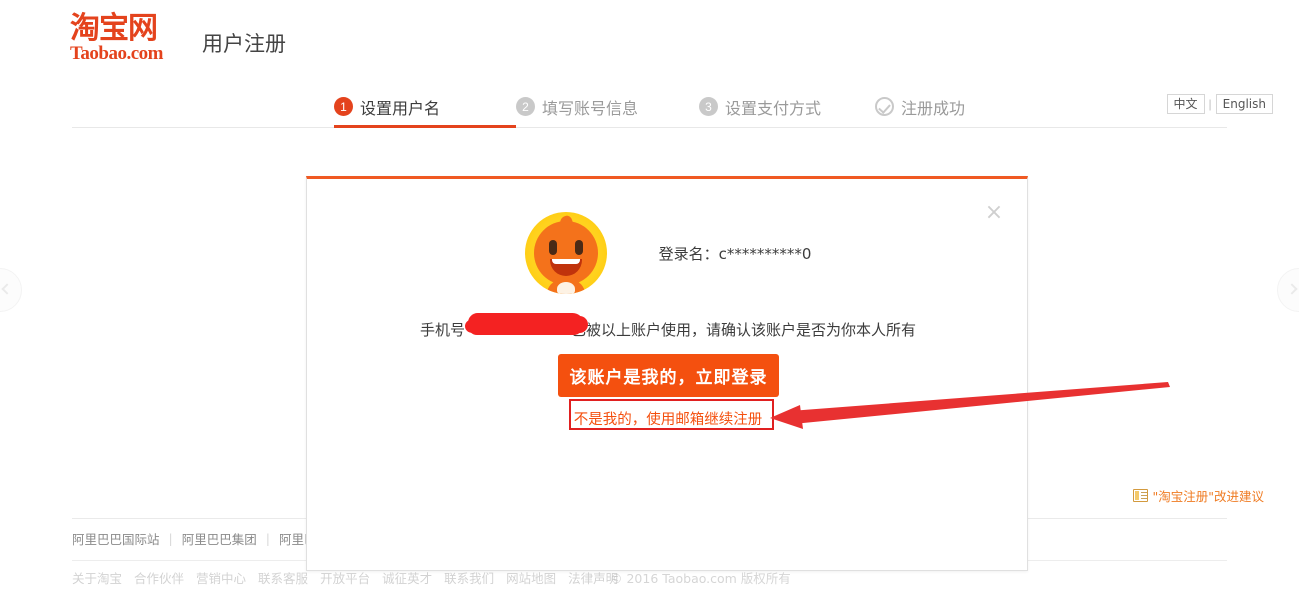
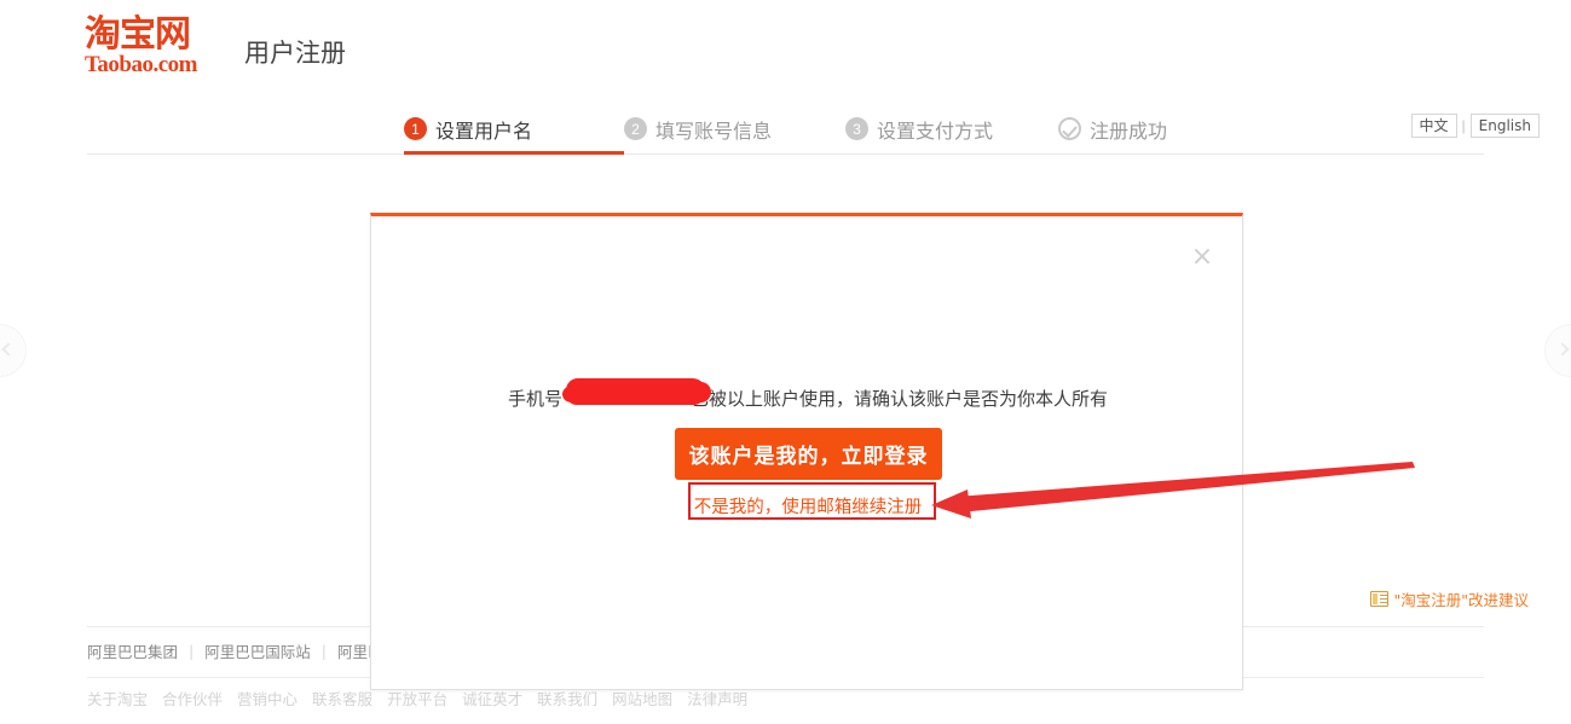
  淘宝网
  Taobao.com
  用户注册
  1
  设置用户名
  2
  填写账号信息
  3
  设置支付方式
  注册成功
  中文
  |
  English
  "淘宝注册"改进建议
- 阿里巴巴国际站
+ 阿里巴巴集团
  |
- 阿里巴巴集团
+ 阿里巴巴国际站
  |
  关于淘宝
  合作伙伴
  营销中心
  联系客服
  开放平台
  诚征英才
  联系我们
  网站地图
  法律声明
- © 2016 Taobao.com 版权所有
  ×
- 登录名：c**********0
  手机号 被以上账户使用，请确认该账户是否为你本人所有
  该账户是我的，立即登录
  不是我的，使用邮箱继续注册
